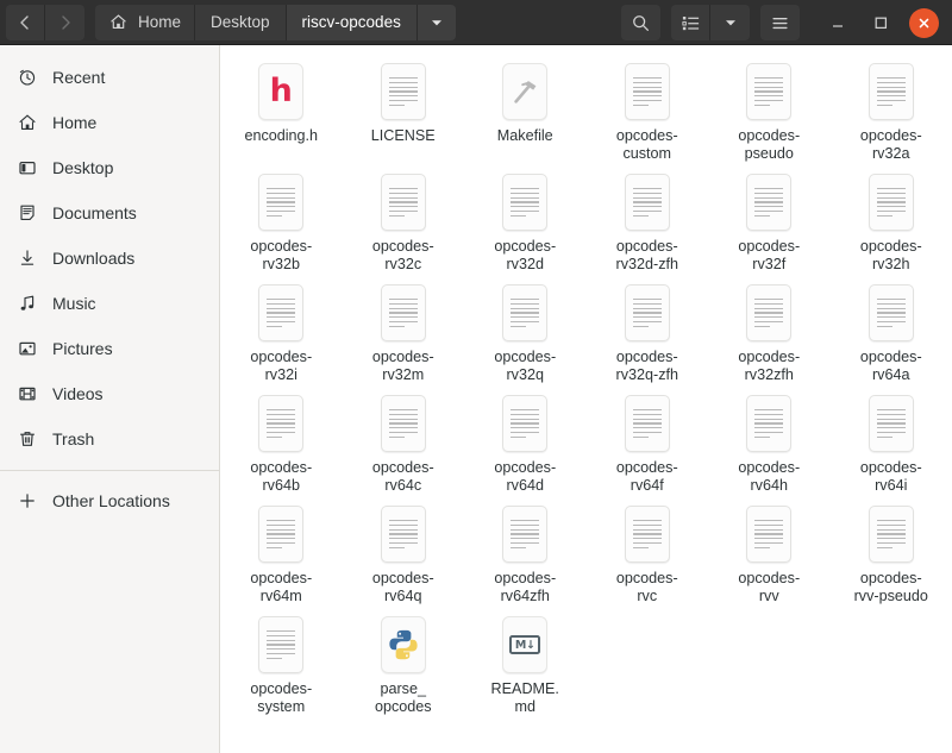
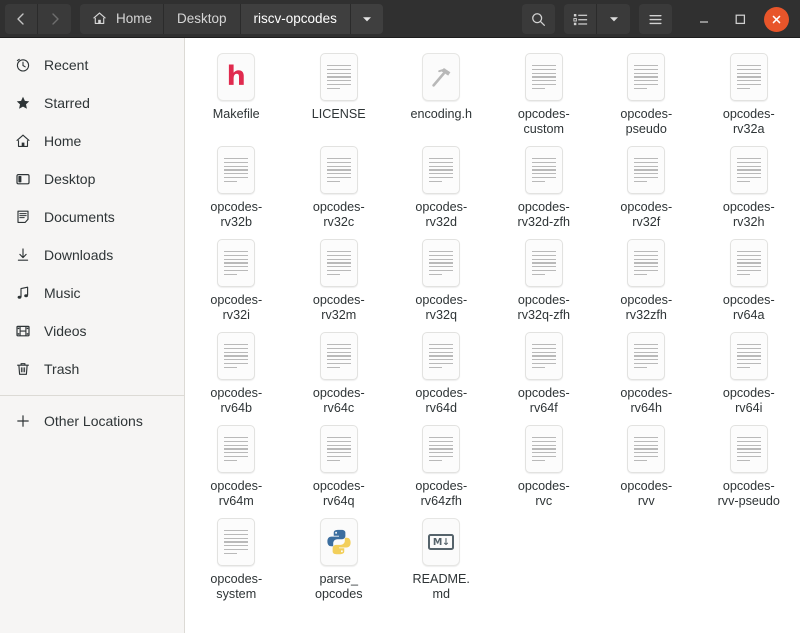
  Home
  Desktop
  riscv-opcodes
  Recent
+ Starred
  Home
  Desktop
  Documents
  Downloads
  Music
- Pictures
  Videos
  Trash
  Other Locations
  h
- encoding.h
+ Makefile
  LICENSE
- Makefile
+ encoding.h
  opcodes-
  custom
  opcodes-
  pseudo
  opcodes-
  rv32a
  opcodes-
  rv32b
  opcodes-
  rv32c
  opcodes-
  rv32d
  opcodes-
  rv32d-zfh
  opcodes-
  rv32f
  opcodes-
  rv32h
  opcodes-
  rv32i
  opcodes-
  rv32m
  opcodes-
  rv32q
  opcodes-
  rv32q-zfh
  opcodes-
  rv32zfh
  opcodes-
  rv64a
  opcodes-
  rv64b
  opcodes-
  rv64c
  opcodes-
  rv64d
  opcodes-
  rv64f
  opcodes-
  rv64h
  opcodes-
  rv64i
  opcodes-
  rv64m
  opcodes-
  rv64q
  opcodes-
  rv64zfh
  opcodes-
  rvc
  opcodes-
  rvv
  opcodes-
  rvv-pseudo
  opcodes-
  system
  parse_
  opcodes
  M↓
  README.
  md
